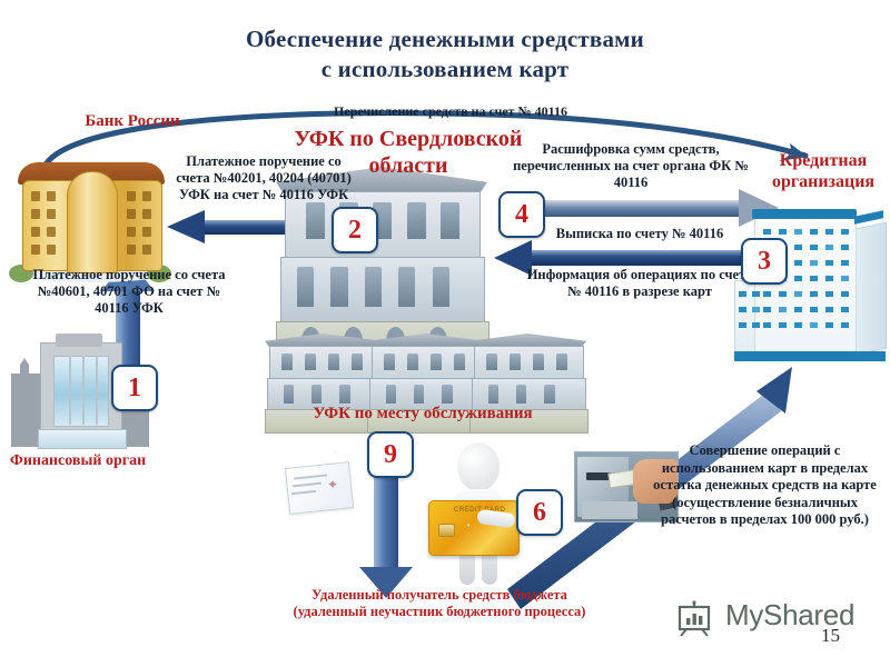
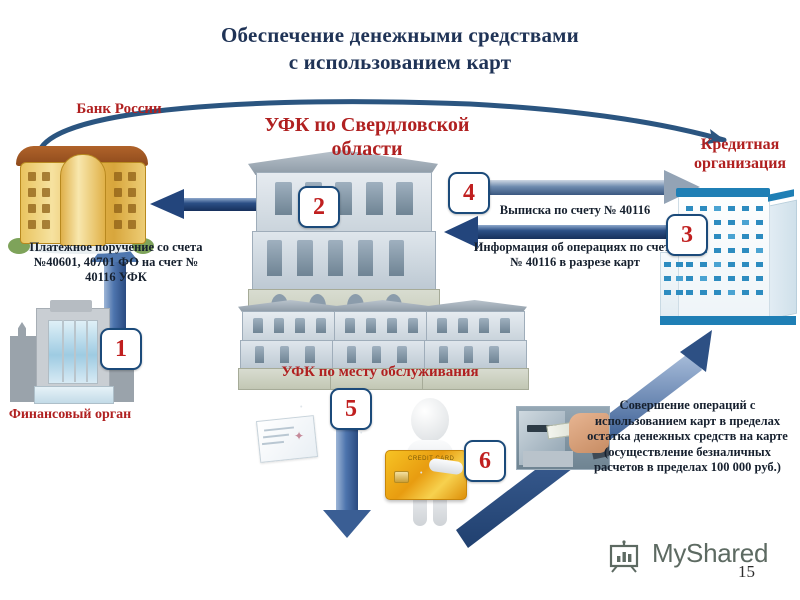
  ✦
  Обеспечение денежными средствами
  с использованием карт
  Банк России
  УФК по Свердловской области
  Кредитная организация
  Финансовый орган
  УФК по месту обслуживания
- Удаленный получатель средств бюджета (удаленный неучастник бюджетного процесса)
- Перечисление средств на счет № 40116
- Платежное поручение со счета №40201, 40204 (40701) УФК на счет № 40116 УФК
  Платежное поручение со счета №40601, 40701 ФО на счет № 40116 УФК
- Расшифровка сумм средств, перечисленных на счет органа ФК № 40116
  Выписка по счету № 40116
  Информация об операциях по сче № 40116 в разрезе карт
  Совершение операций с использованием карт в пределах остатка денежных средств на карте (осуществление безналичных расчетов в пределах 100 000 руб.)
  1
  2
  3
  4
- 9
+ 5
  6
  MyShared
  15
